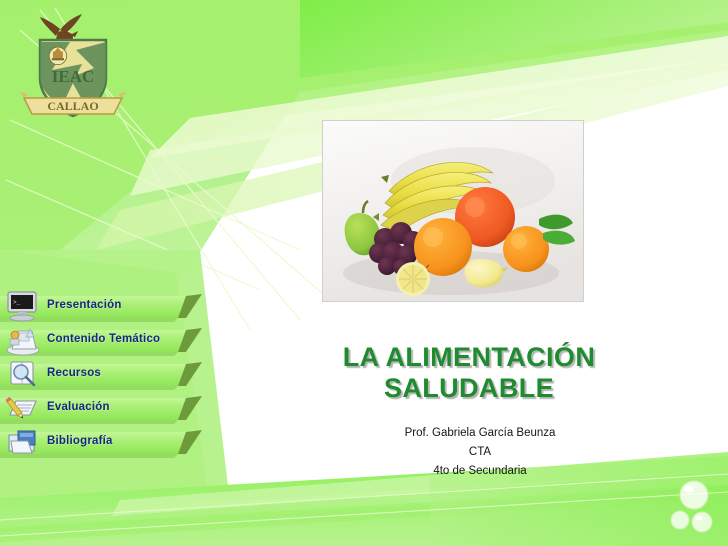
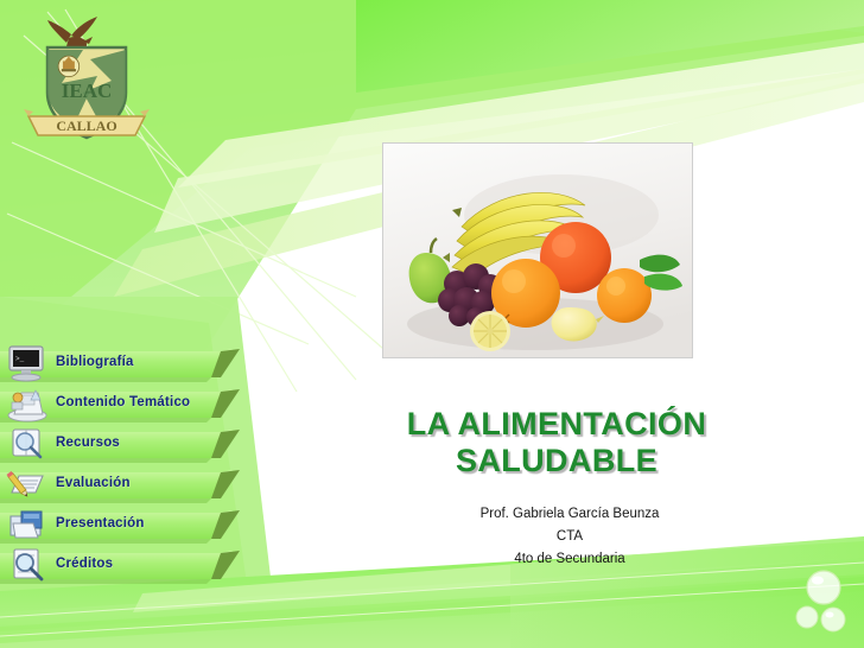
  IEAC
  CALLAO
  LA ALIMENTACIÓN
  SALUDABLE
  Prof. Gabriela García Beunza
  CTA
  4to de Secundaria
- Presentación
+ Bibliografía
  Contenido Temático
  Recursos
  Evaluación
- Bibliografía
+ Presentación
+ Créditos
